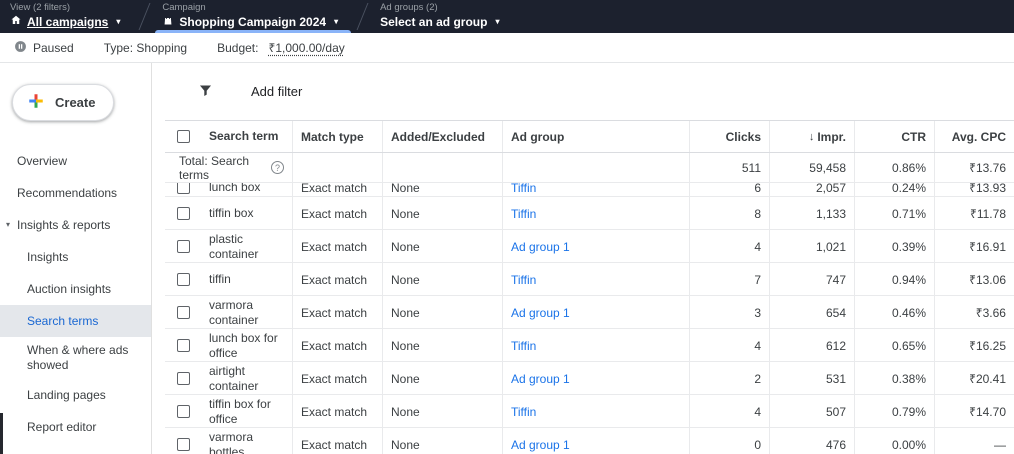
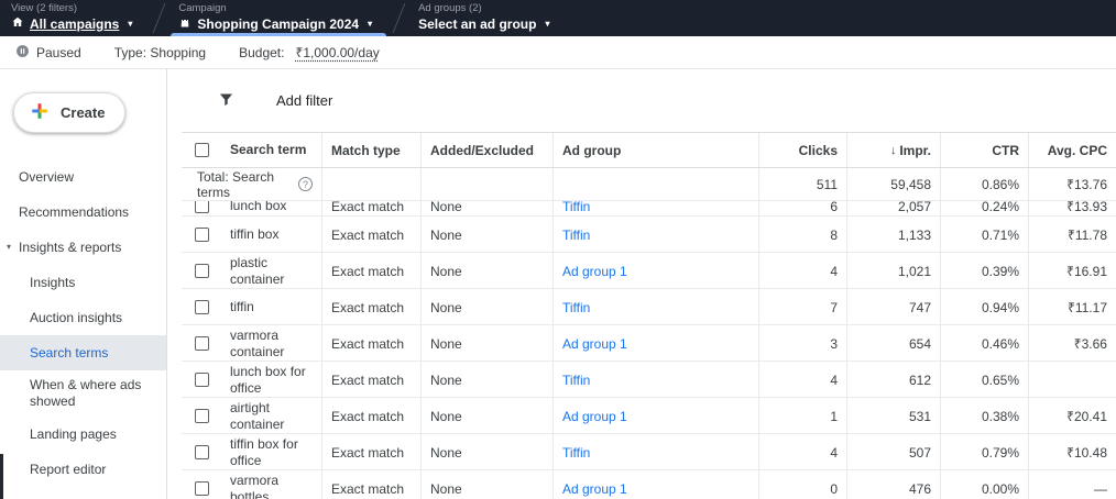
  View (2 filters)
  All campaigns
  ▾
  Campaign
  Shopping Campaign 2024
  ▾
  Ad groups (2)
  Select an ad group
  ▾
  Paused
  Type: Shopping
  Budget:
  ₹1,000.00/day
  Create
  Overview
  Recommendations
  ▾
  Insights & reports
  Insights
  Auction insights
  Search terms
  When & where ads showed
  Landing pages
  Report editor
  Add filter
  Search term
  Match type
  Added/Excluded
  Ad group
  Clicks
  ↓
  Impr.
  CTR
  Avg. CPC
  Total: Search terms
  ?
  511
  59,458
  0.86%
  ₹13.76
  lunch box
  Exact match
  None
  Tiffin
  6
  2,057
  0.24%
  ₹13.93
  tiffin box
  Exact match
  None
  Tiffin
  8
  1,133
  0.71%
  ₹11.78
  plastic container
  Exact match
  None
  Ad group 1
  4
  1,021
  0.39%
  ₹16.91
  tiffin
  Exact match
  None
  Tiffin
  7
  747
  0.94%
- ₹13.06
+ ₹11.17
  varmora container
  Exact match
  None
  Ad group 1
  3
  654
  0.46%
  ₹3.66
  lunch box for office
  Exact match
  None
  Tiffin
  4
  612
  0.65%
- ₹16.25
  airtight container
  Exact match
  None
  Ad group 1
- 2
+ 1
  531
  0.38%
  ₹20.41
  tiffin box for office
  Exact match
  None
  Tiffin
  4
  507
  0.79%
- ₹14.70
+ ₹10.48
  varmora bottles
  Exact match
  None
  Ad group 1
  0
  476
  0.00%
  —
